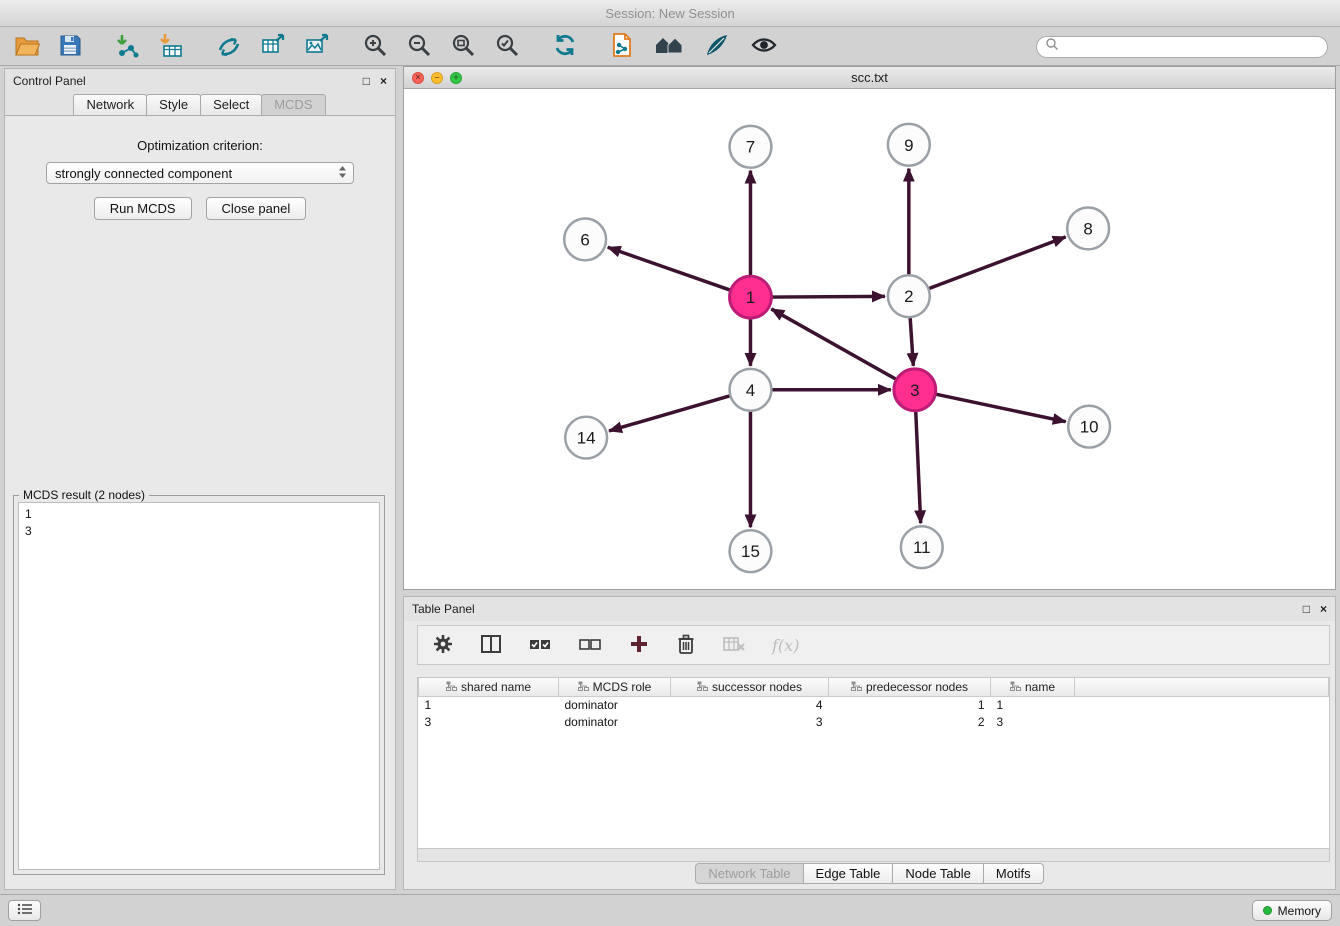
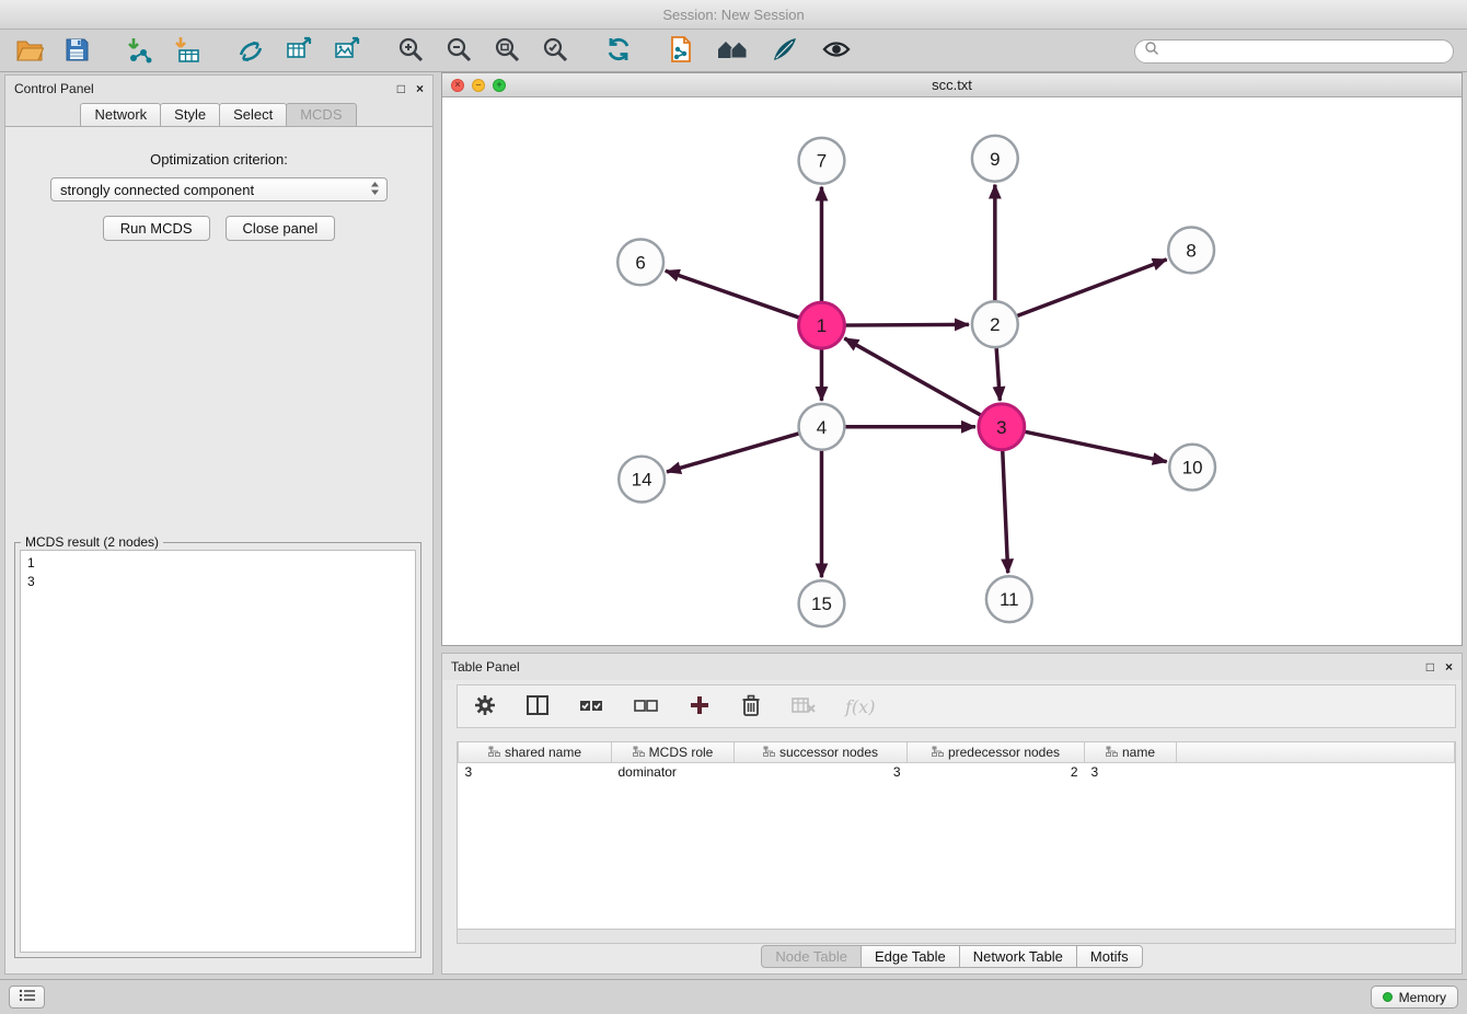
  Session: New Session
  Control Panel
  □
  ×
  Network
  Style
  Select
  MCDS
  Optimization criterion:
  strongly connected component
  Run MCDS
  Close panel
  MCDS result (2 nodes)
  1
  3
  scc.txt
  ×
  –
  +
  7
  9
  6
  8
  1
  2
  4
  3
  14
  10
  15
  11
  Table Panel
  □
  ×
  f(x)
  shared name	MCDS role	successor nodes	predecessor nodes	name
- 1	dominator	4	1	1
  3	dominator	3	2	3
- Network Table
+ Node Table
  Edge Table
- Node Table
+ Network Table
  Motifs
  Memory
